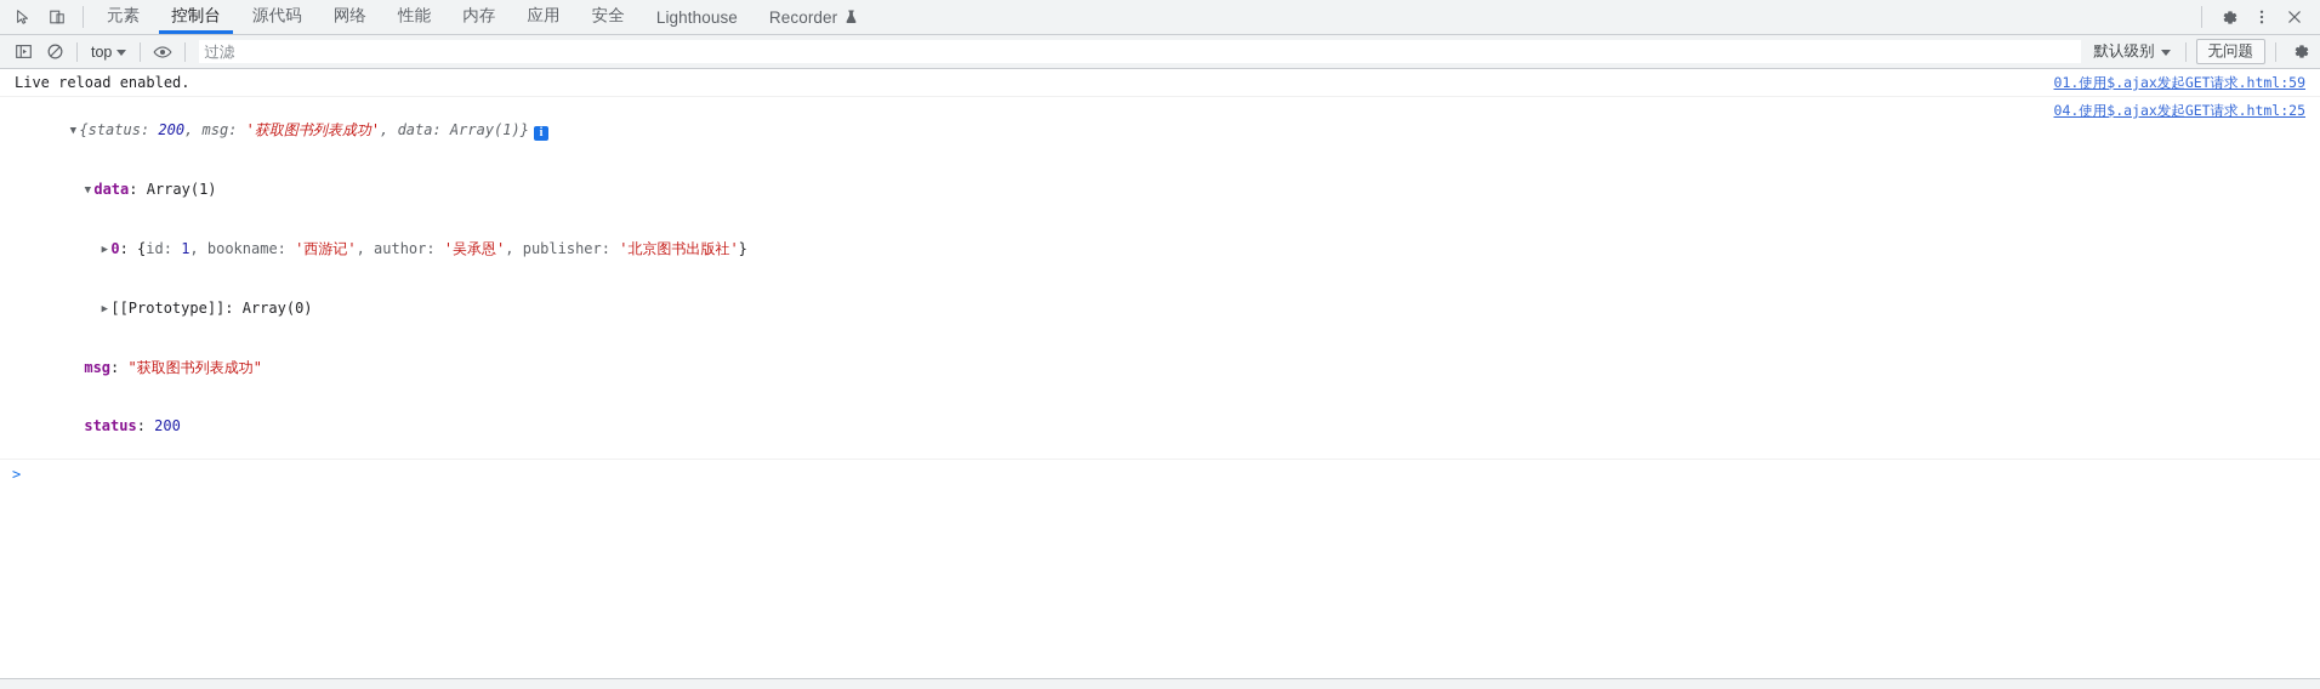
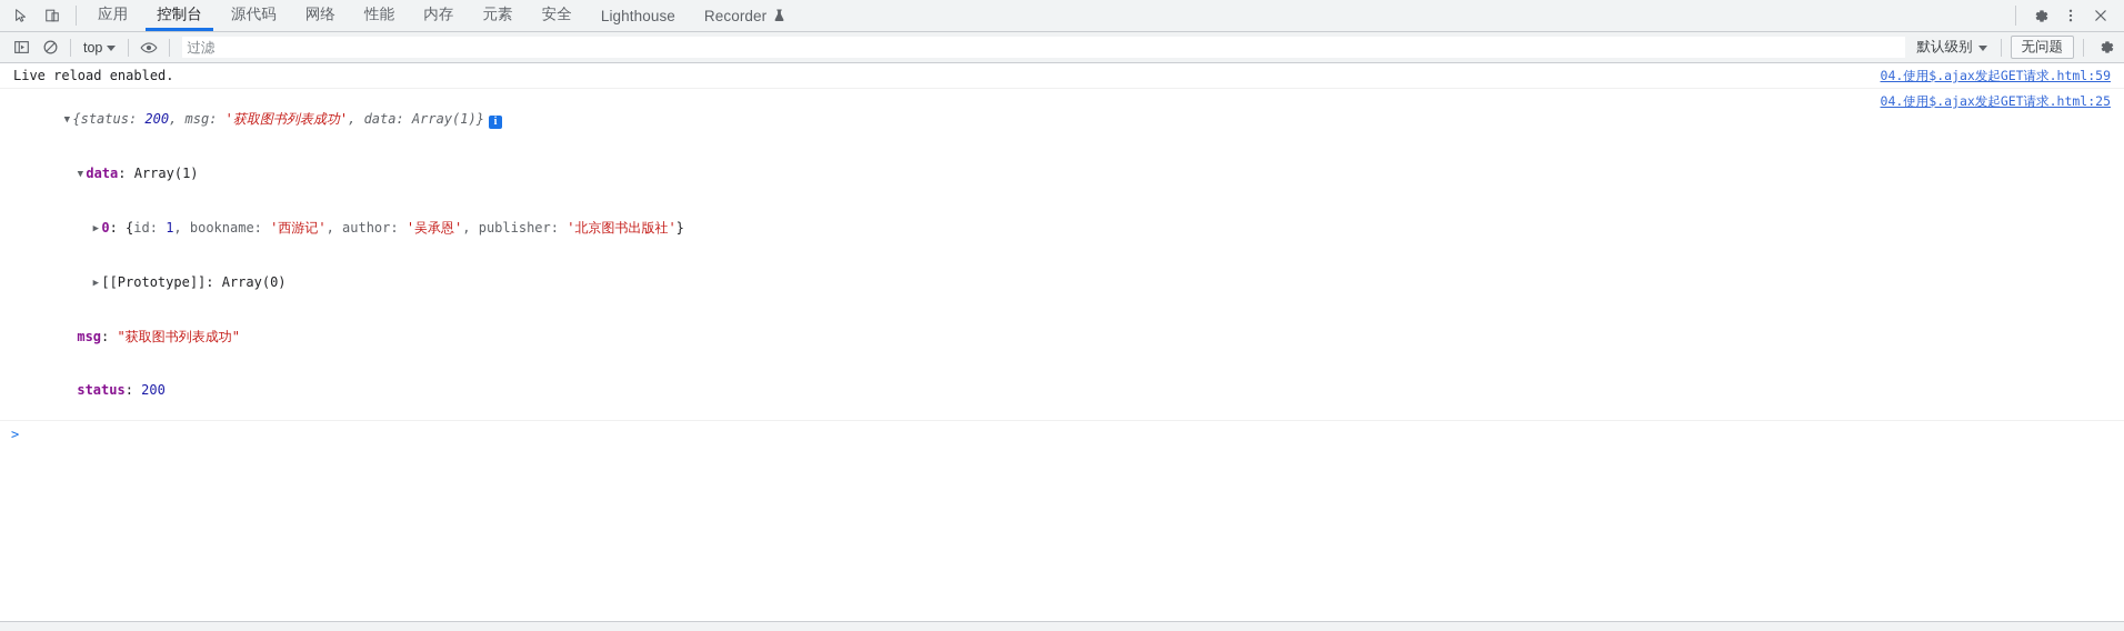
- 元素
+ 应用
  控制台
  源代码
  网络
  性能
  内存
- 应用
+ 元素
  安全
  Lighthouse
  Recorder
  top
  过滤
  默认级别
  无问题
  Live reload enabled.
- 01.使用$.ajax发起GET请求.html:59
+ 04.使用$.ajax发起GET请求.html:59
  04.使用$.ajax发起GET请求.html:25
  ▼ {status: 200, msg: '获取图书列表成功', data: Array(1)} i
  ▼ data: Array(1)
  ▶ 0: {id: 1, bookname: '西游记', author: '吴承恩', publisher: '北京图书出版社'}
  ▶ [[Prototype]]: Array(0)
  msg: "获取图书列表成功"
  status: 200
  >
